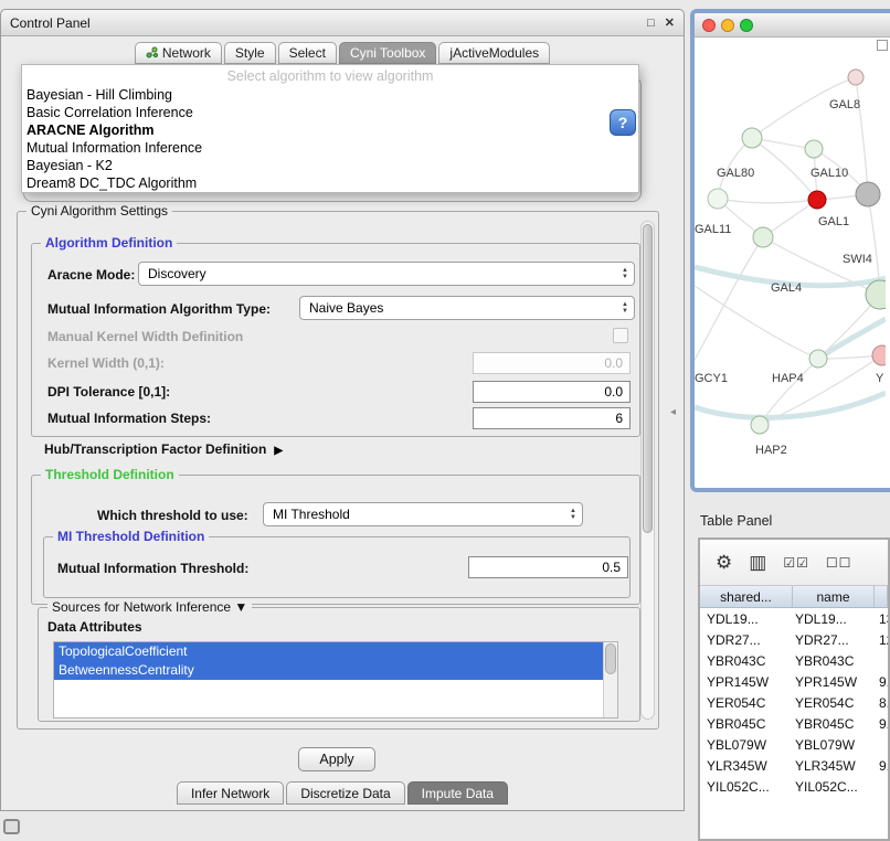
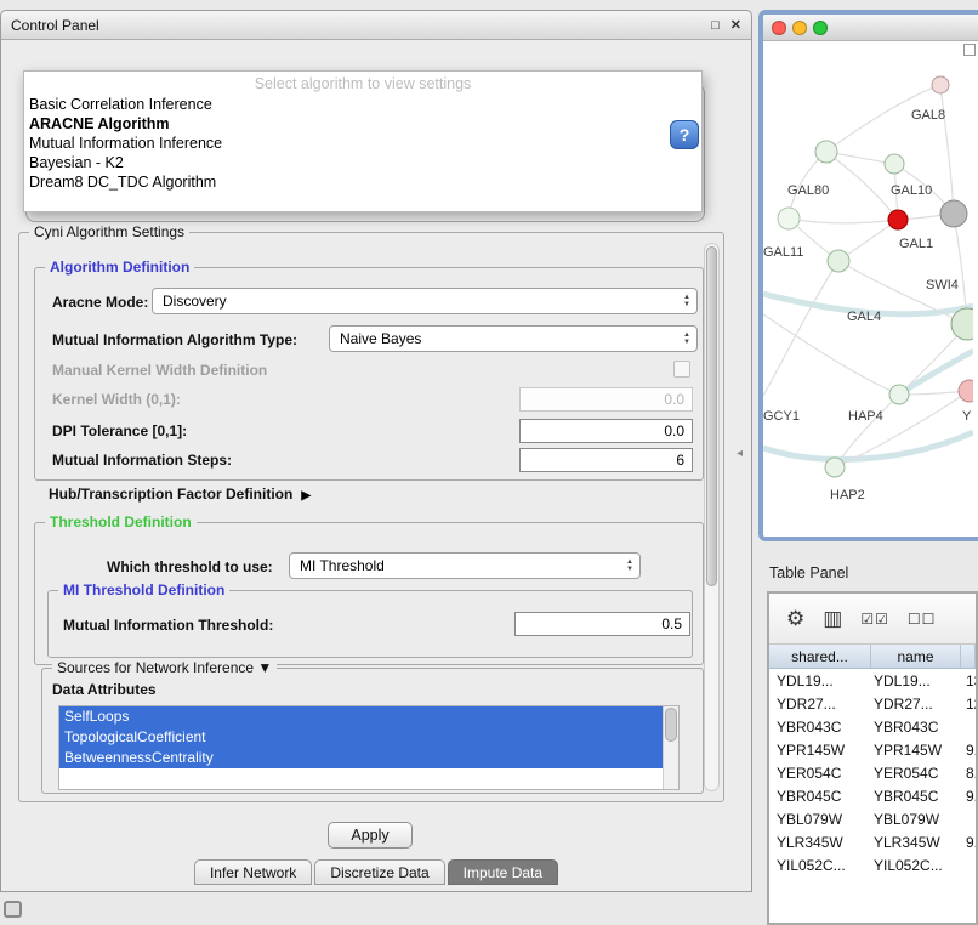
  Control Panel
  □
  ✕
- Network
- Style
- Select
- Cyni Toolbox
- jActiveModules
- Select algorithm to view algorithm
+ Select algorithm to view settings
- Bayesian - Hill Climbing
  Basic Correlation Inference
  ARACNE Algorithm
  Mutual Information Inference
  Bayesian - K2
  Dream8 DC_TDC Algorithm
  ?
  Cyni Algorithm Settings
  Algorithm Definition
  Aracne Mode:
  Discovery
  Mutual Information Algorithm Type:
  Naive Bayes
  Manual Kernel Width Definition
  Kernel Width (0,1):
  0.0
  DPI Tolerance [0,1]:
  0.0
  Mutual Information Steps:
  6
  Hub/Transcription Factor Definition ▶
  Threshold Definition
  Which threshold to use:
  MI Threshold
  MI Threshold Definition
  Mutual Information Threshold:
  0.5
  Sources for Network Inference ▼
  Data Attributes
+ SelfLoops
  TopologicalCoefficient
  BetweennessCentrality
  Apply
  Infer Network
  Discretize Data
  Impute Data
  ◂
  GAL8
  GAL80
  GAL10
  GAL11
  GAL1
  SWI4
  GAL4
  GCY1
  HAP4
  Y
  HAP2
  Table Panel
  ⚙
  ▥
  ☑☑
  ☐☐
  shared...
  name
  YDL19...
  YDL19...
  YDR27...
  YDR27...
  YBR043C
  YBR043C
  YPR145W
  YPR145W
  YER054C
  YER054C
  YBR045C
  YBR045C
  YBL079W
  YBL079W
  YLR345W
  YLR345W
  YIL052C...
  YIL052C...
